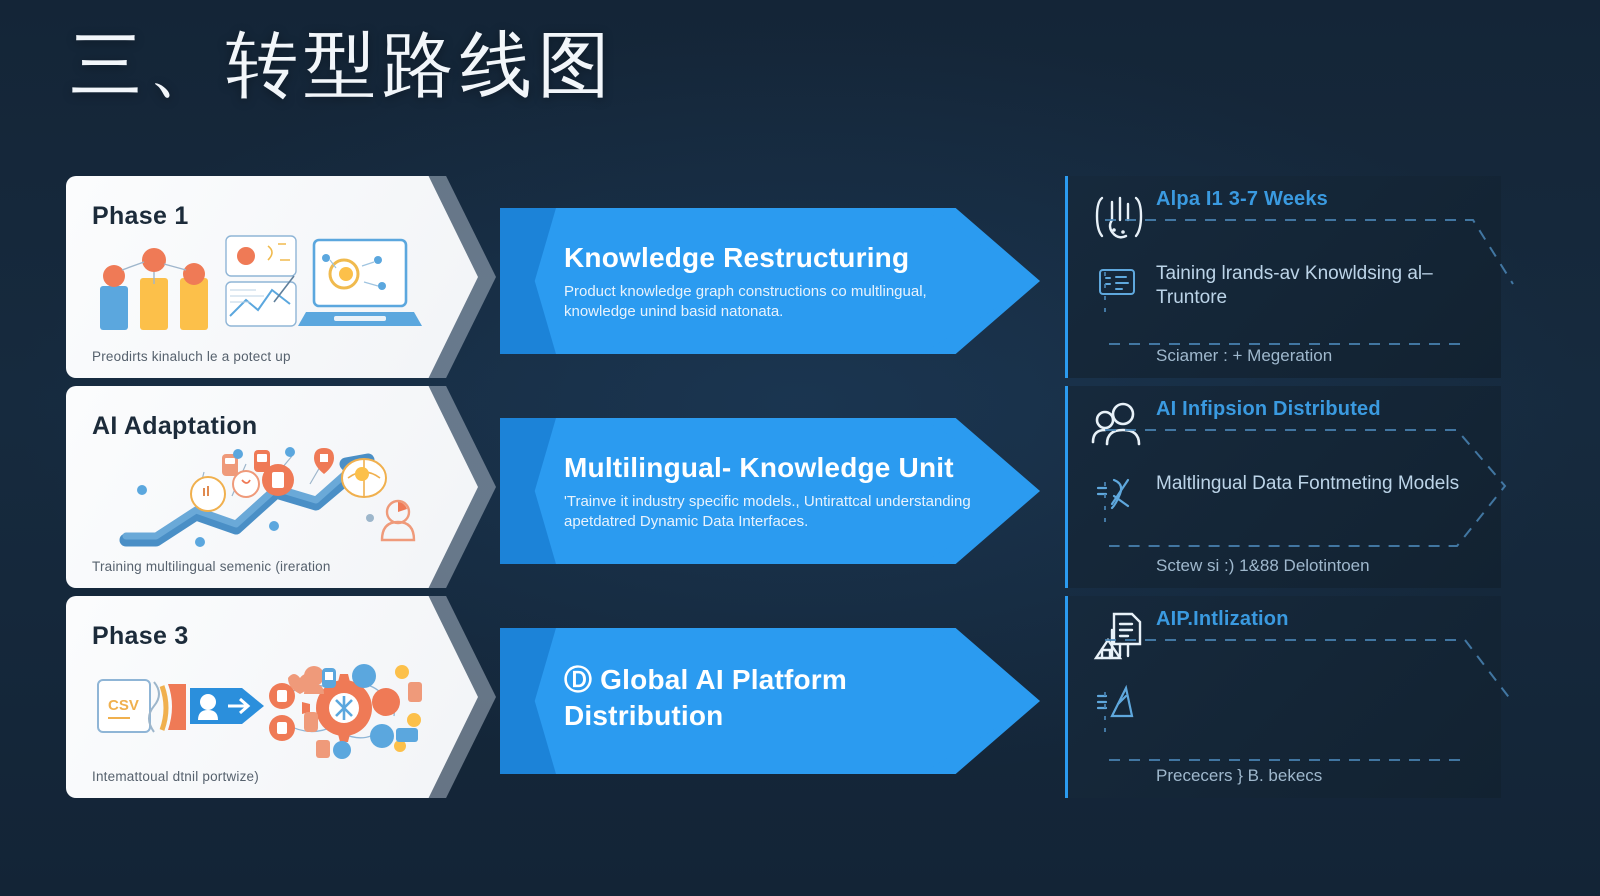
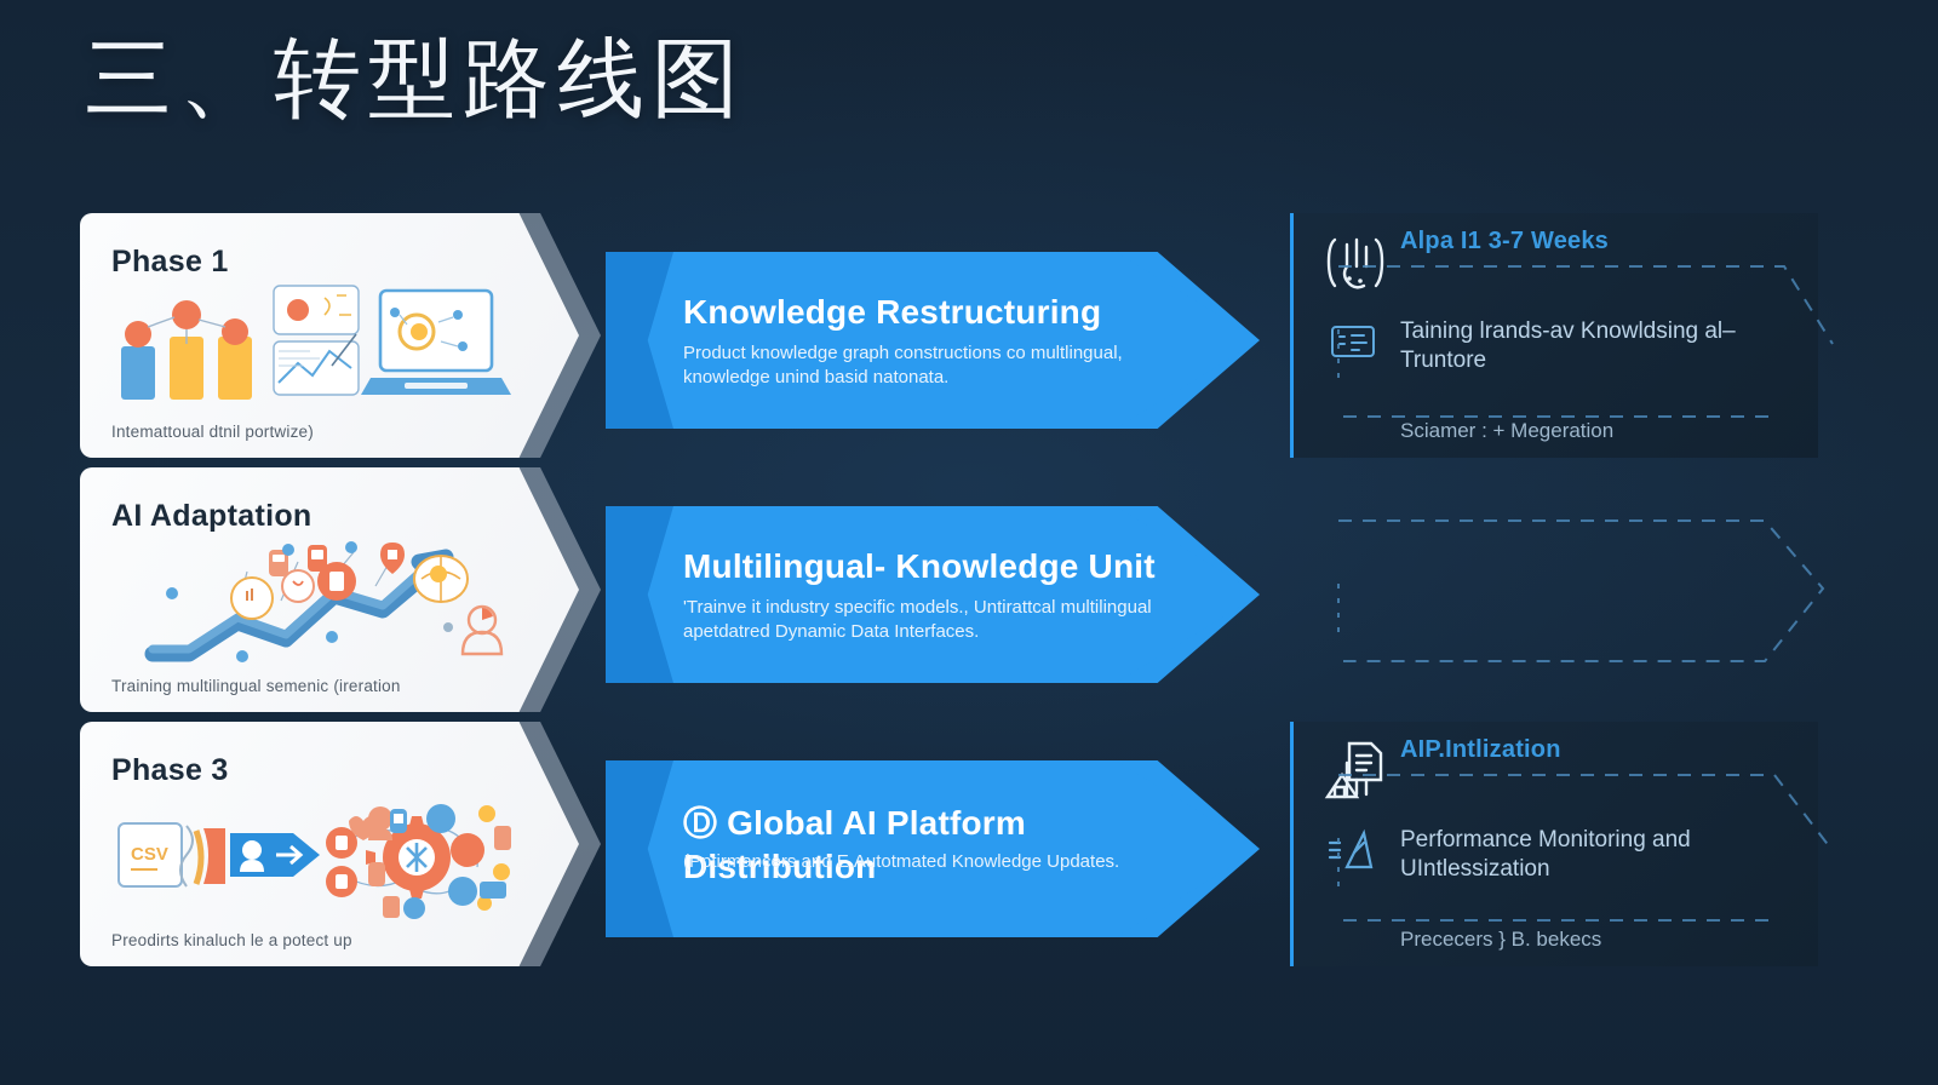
  三、转型路线图
  Phase 1
- Preodirts kinaluch le a potect up
+ Intemattoual dtnil portwize)
  Knowledge Restructuring
  Product knowledge graph constructions co multlingual, knowledge unind basid natonata.
  Alpa I1 3-7 Weeks
  Taining lrands-av Knowldsing al–Truntore
  Sciamer : + Megeration
  AI Adaptation
  Training multilingual semenic (ireration
  Multilingual- Knowledge Unit
- 'Trainve it industry specific models., Untirattcal understanding apetdatred Dynamic Data Interfaces.
+ 'Trainve it industry specific models., Untirattcal multilingual apetdatred Dynamic Data Interfaces.
- AI Infipsion Distributed
- Maltlingual Data Fontmeting Models
- Sctew si :) 1&88 Delotintoen
  Phase 3
  CSV
- Intemattoual dtnil portwize)
+ Preodirts kinaluch le a potect up
  Ⓓ Global AI Platform Distribution
+ (Pptirmancers and E.Autotmated Knowledge Updates.
  AIP.Intlization
+ Performance Monitoring and UIntlessization
  Prececers } B. bekecs
